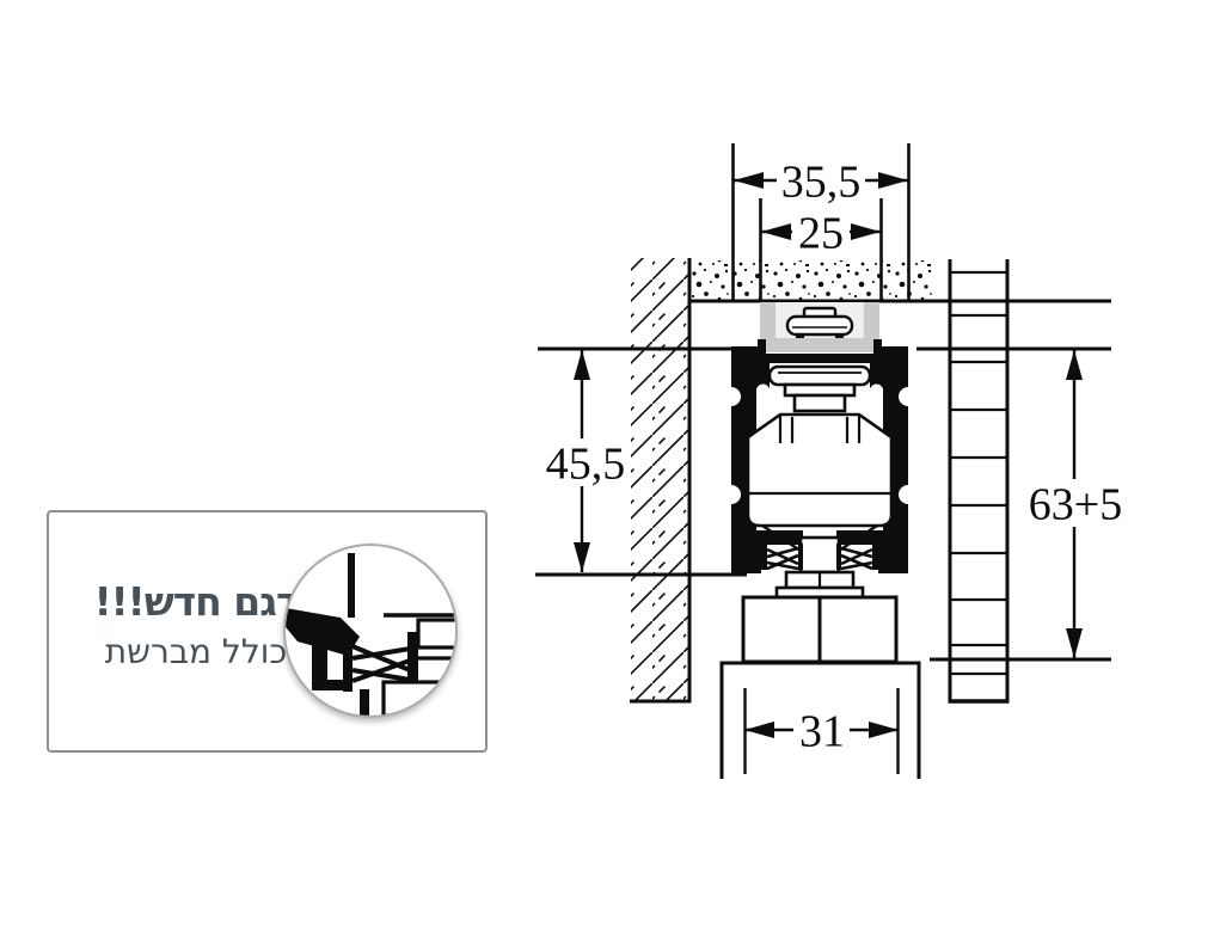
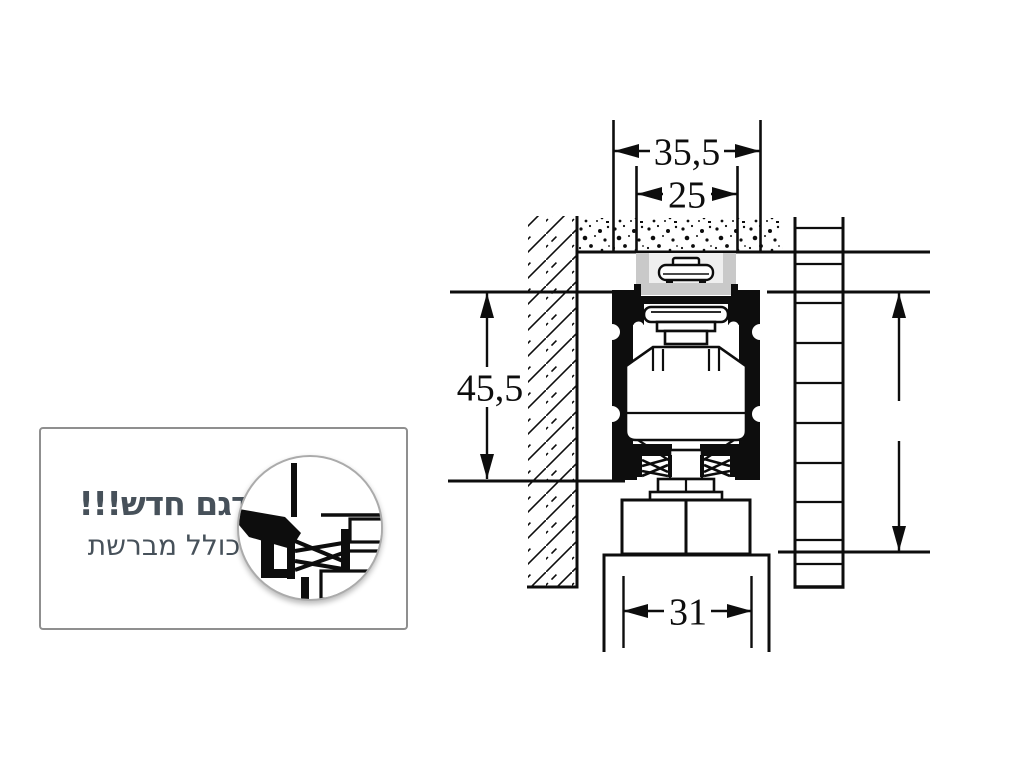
  35,5
  25
  45,5
- 63+5
  31
  גם חדש!!!
  כולל מברשת
